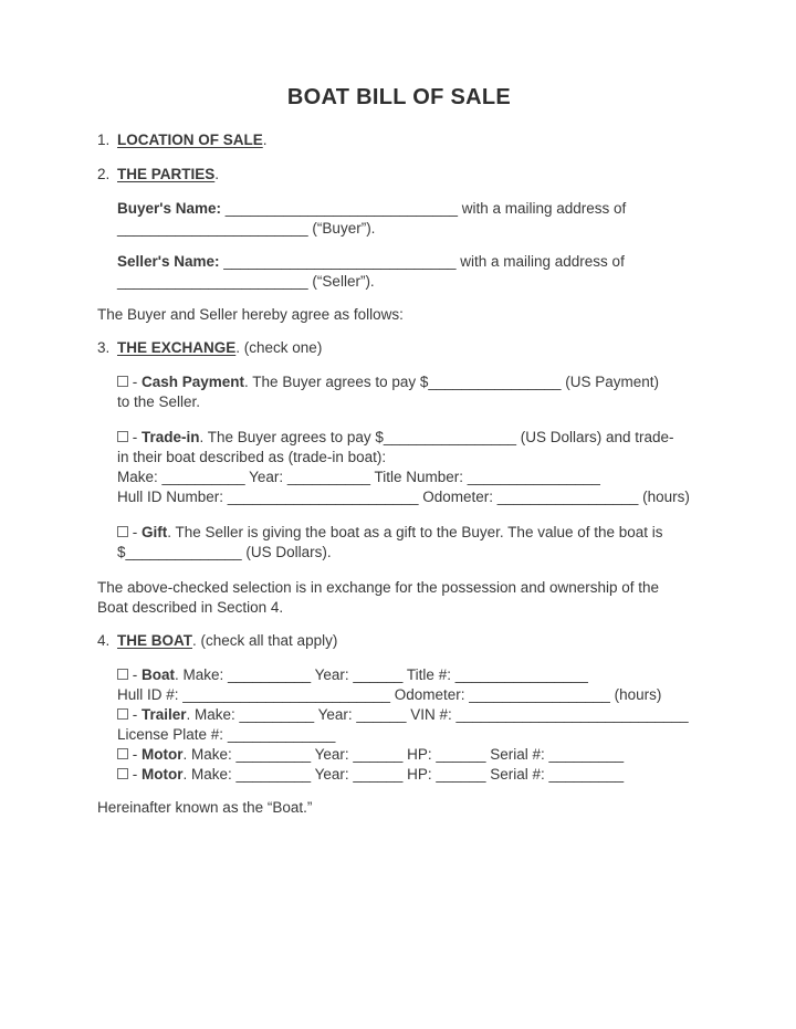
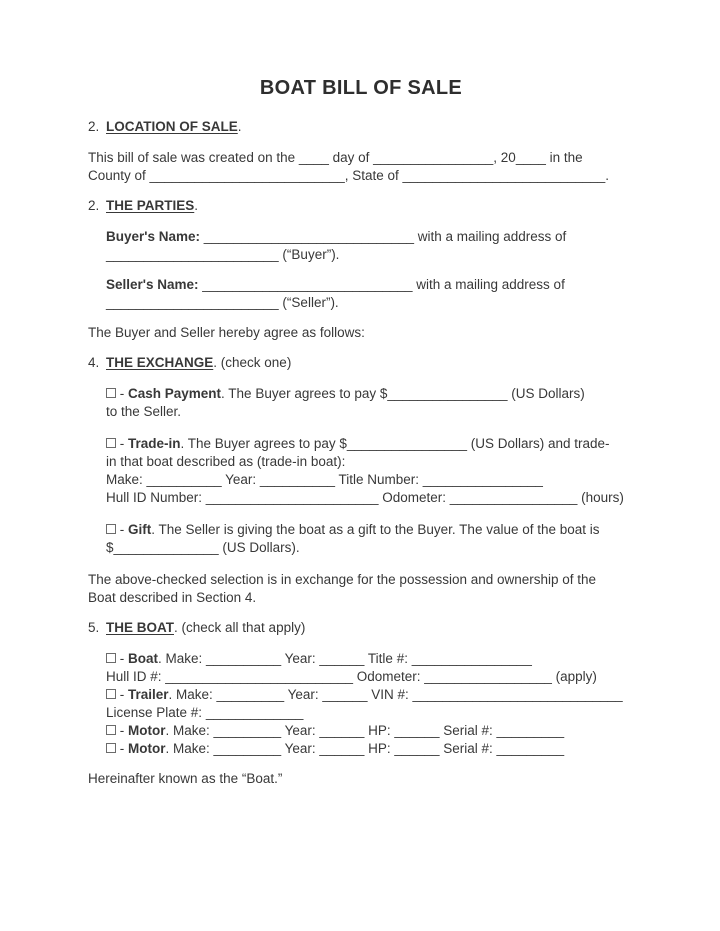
  BOAT BILL OF SALE
- 1. LOCATION OF SALE.
+ 2. LOCATION OF SALE.
+ This bill of sale was created on the ____ day of ________________, 20____ in the
+ County of __________________________, State of ___________________________.
  2. THE PARTIES.
  Buyer's Name: ____________________________ with a mailing address of
  _______________________ (“Buyer”).
  Seller's Name: ____________________________ with a mailing address of
  _______________________ (“Seller”).
  The Buyer and Seller hereby agree as follows:
- 3. THE EXCHANGE. (check one)
+ 4. THE EXCHANGE. (check one)
- - Cash Payment. The Buyer agrees to pay $________________ (US Payment)
+ - Cash Payment. The Buyer agrees to pay $________________ (US Dollars)
  to the Seller.
  - Trade-in. The Buyer agrees to pay $________________ (US Dollars) and trade-
- in their boat described as (trade-in boat):
+ in that boat described as (trade-in boat):
  Make: __________ Year: __________ Title Number: ________________
  Hull ID Number: _______________________ Odometer: _________________ (hours)
  - Gift. The Seller is giving the boat as a gift to the Buyer. The value of the boat is
  $______________ (US Dollars).
  The above-checked selection is in exchange for the possession and ownership of the
  Boat described in Section 4.
- 4. THE BOAT. (check all that apply)
+ 5. THE BOAT. (check all that apply)
  - Boat. Make: __________ Year: ______ Title #: ________________
- Hull ID #: _________________________ Odometer: _________________ (hours)
+ Hull ID #: _________________________ Odometer: _________________ (apply)
  - Trailer. Make: _________ Year: ______ VIN #: ____________________________
  License Plate #: _____________
  - Motor. Make: _________ Year: ______ HP: ______ Serial #: _________
  - Motor. Make: _________ Year: ______ HP: ______ Serial #: _________
  Hereinafter known as the “Boat.”
